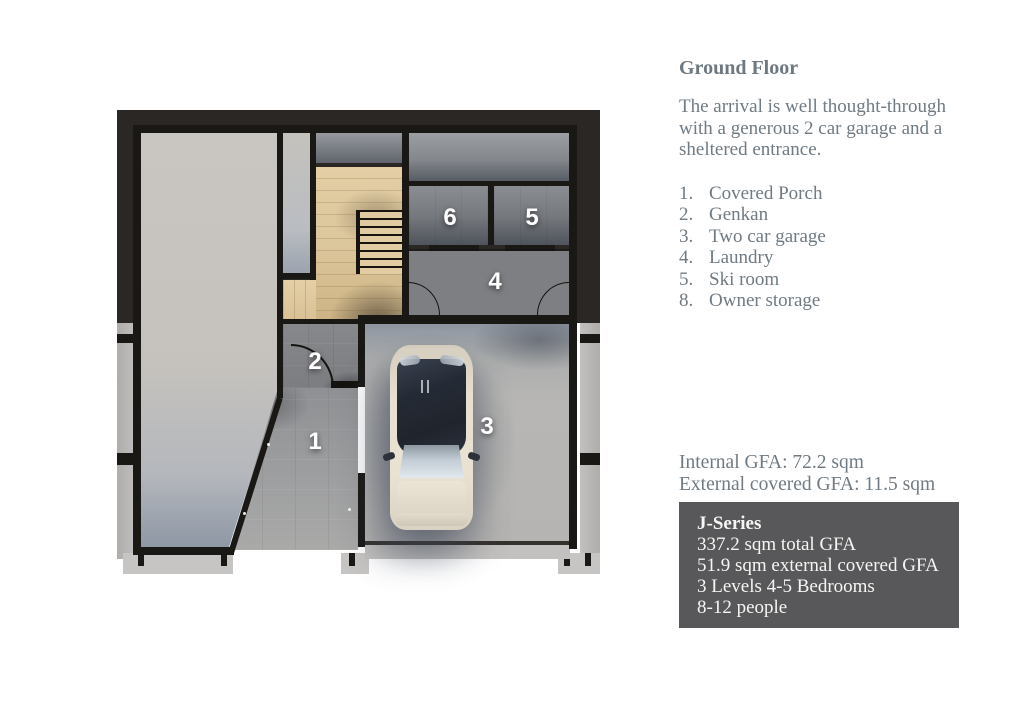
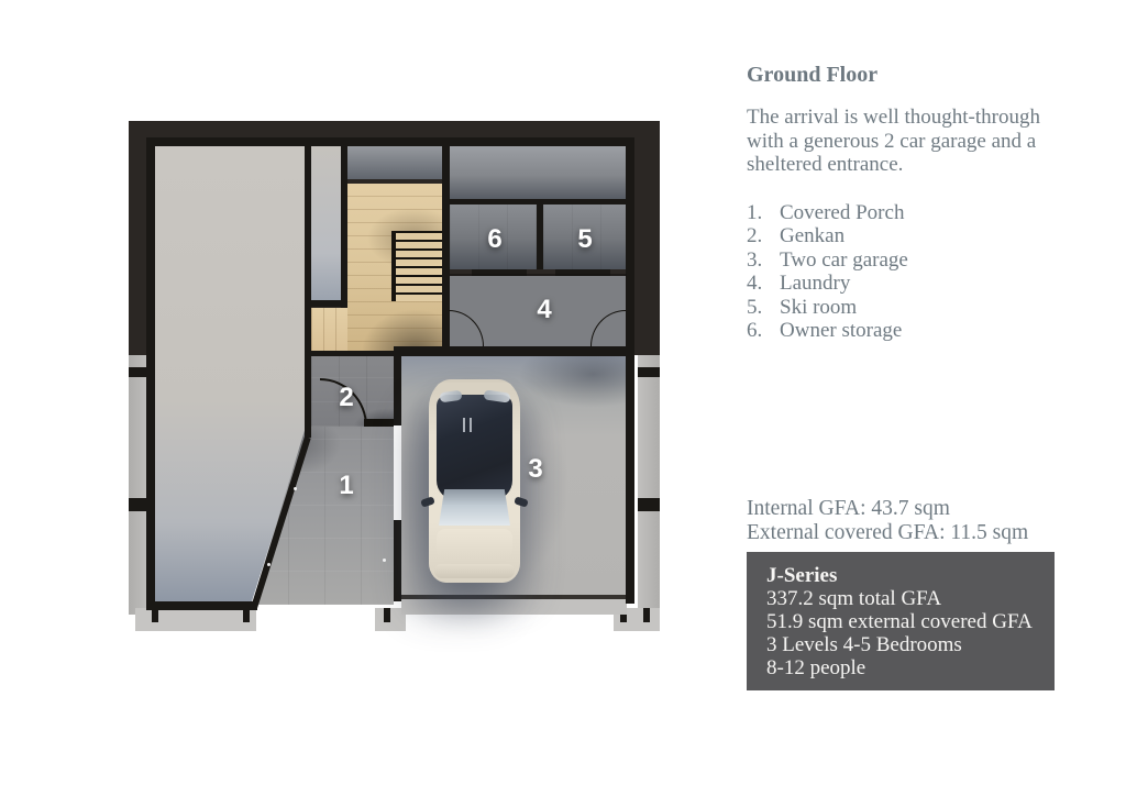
  1
  2
  3
  4
  5
  6
  Ground Floor
  The arrival is well thought-through with a generous 2 car garage and a sheltered entrance.
  1.
  Covered Porch
  2.
  Genkan
  3.
  Two car garage
  4.
  Laundry
  5.
  Ski room
- 8.
+ 6.
  Owner storage
- Internal GFA: 72.2 sqm
+ Internal GFA: 43.7 sqm
  External covered GFA: 11.5 sqm
  J-Series
  337.2 sqm total GFA
  51.9 sqm external covered GFA
  3 Levels 4-5 Bedrooms
  8-12 people
